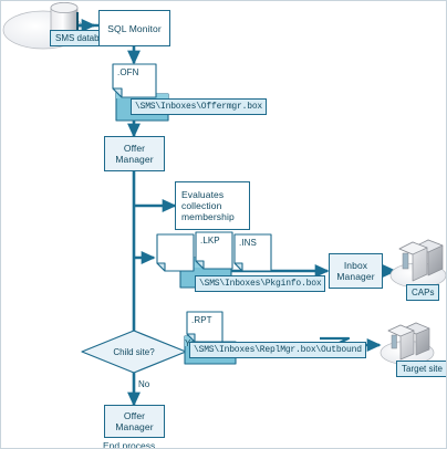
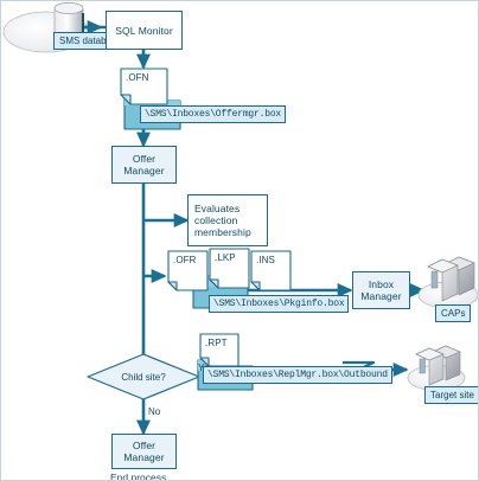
  SMS datab
  SQL Monitor
  .OFN
  \SMS\Inboxes\Offermgr.box
  Offer
  Manager
  Evaluates
  collection
  membership
+ .OFR
  .LKP
  .INS
  \SMS\Inboxes\Pkginfo.box
  Inbox
  Manager
  CAPs
  Child site?
  No
  .RPT
  \SMS\Inboxes\ReplMgr.box\Outbound
  Target site
  Offer
  Manager
  End process
